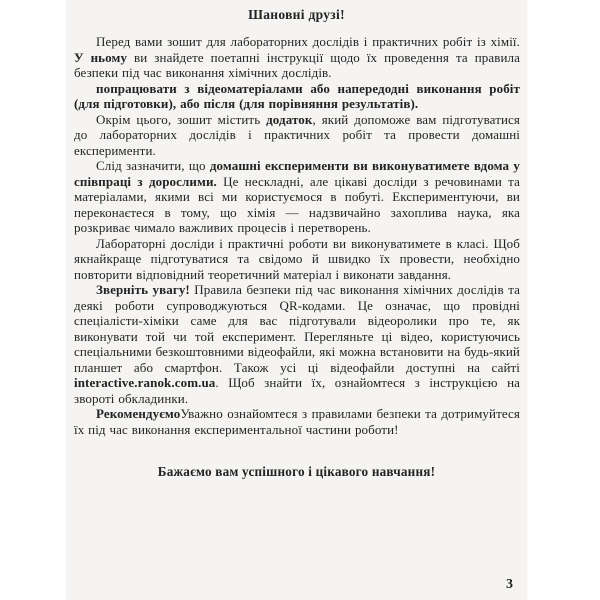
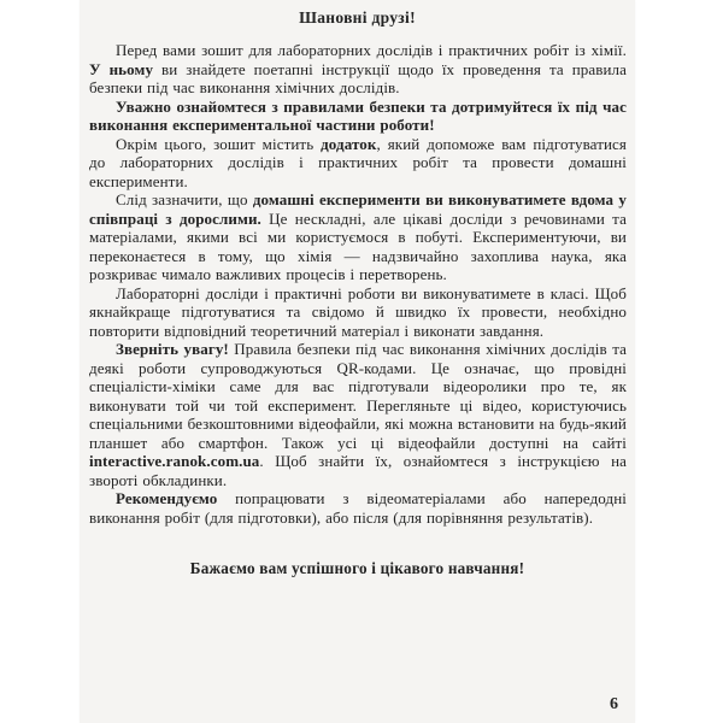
  Шановні друзі!
  Перед вами зошит для лабораторних дослідів і практичних робіт із хімії. У ньому ви знайдете поетапні інструкції щодо їх проведення та правила безпеки під час виконання хімічних дослідів.
- попрацювати з відеоматеріалами або напередодні виконання робіт (для підготовки), або після (для порівняння результатів).
+ Уважно ознайомтеся з правилами безпеки та дотримуйтеся їх під час виконання експериментальної частини роботи!
  Окрім цього, зошит містить додаток, який допоможе вам підготуватися до лабораторних дослідів і практичних робіт та провести домашні експерименти.
  Слід зазначити, що домашні експерименти ви виконуватимете вдома у співпраці з дорослими. Це нескладні, але цікаві досліди з речовинами та матеріалами, якими всі ми користуємося в побуті. Експериментуючи, ви переконаєтеся в тому, що хімія — надзвичайно захоплива наука, яка розкриває чимало важливих процесів і перетворень.
  Лабораторні досліди і практичні роботи ви виконуватимете в класі. Щоб якнайкраще підготуватися та свідомо й швидко їх провести, необхідно повторити відповідний теоретичний матеріал і виконати завдання.
  Зверніть увагу! Правила безпеки під час виконання хімічних дослідів та деякі роботи супроводжуються QR-кодами. Це означає, що провідні спеціалісти-хіміки саме для вас підготували відеоролики про те, як виконувати той чи той експеримент. Перегляньте ці відео, користуючись спеціальними безкоштовними відеофайли, які можна встановити на будь-який планшет або смартфон. Також усі ці відеофайли доступні на сайті interactive.ranok.com.ua. Щоб знайти їх, ознайомтеся з інструкцією на звороті обкладинки.
- РекомендуємоУважно ознайомтеся з правилами безпеки та дотримуйтеся їх під час виконання експериментальної частини роботи!
+ Рекомендуємо попрацювати з відеоматеріалами або напередодні виконання робіт (для підготовки), або після (для порівняння результатів).
  Бажаємо вам успішного і цікавого навчання!
- 3
+ 6
